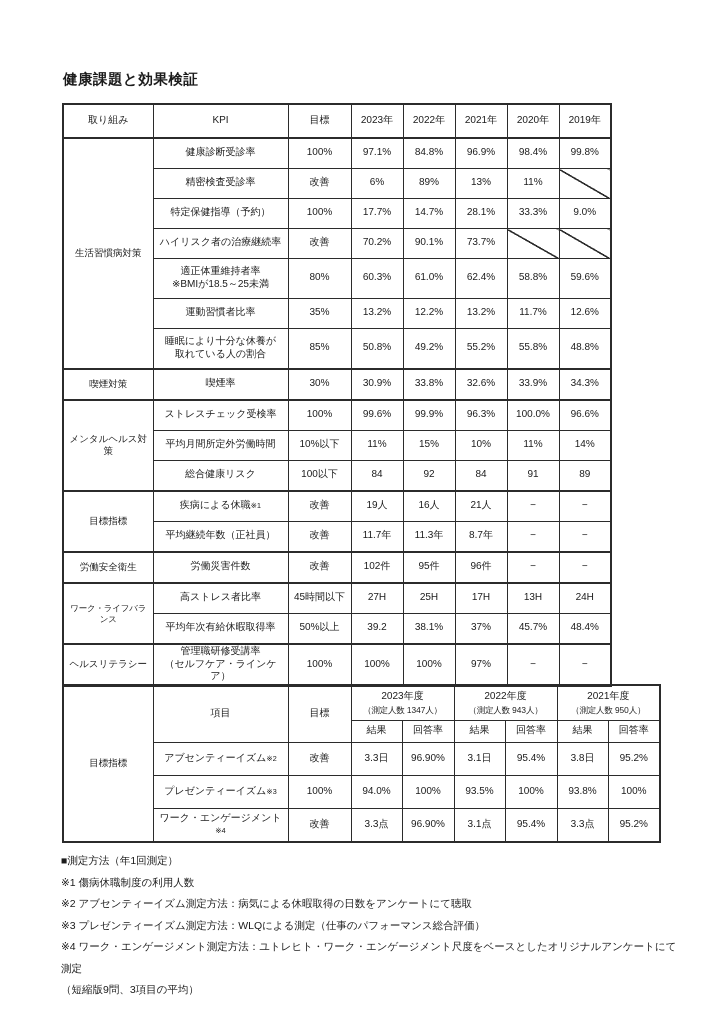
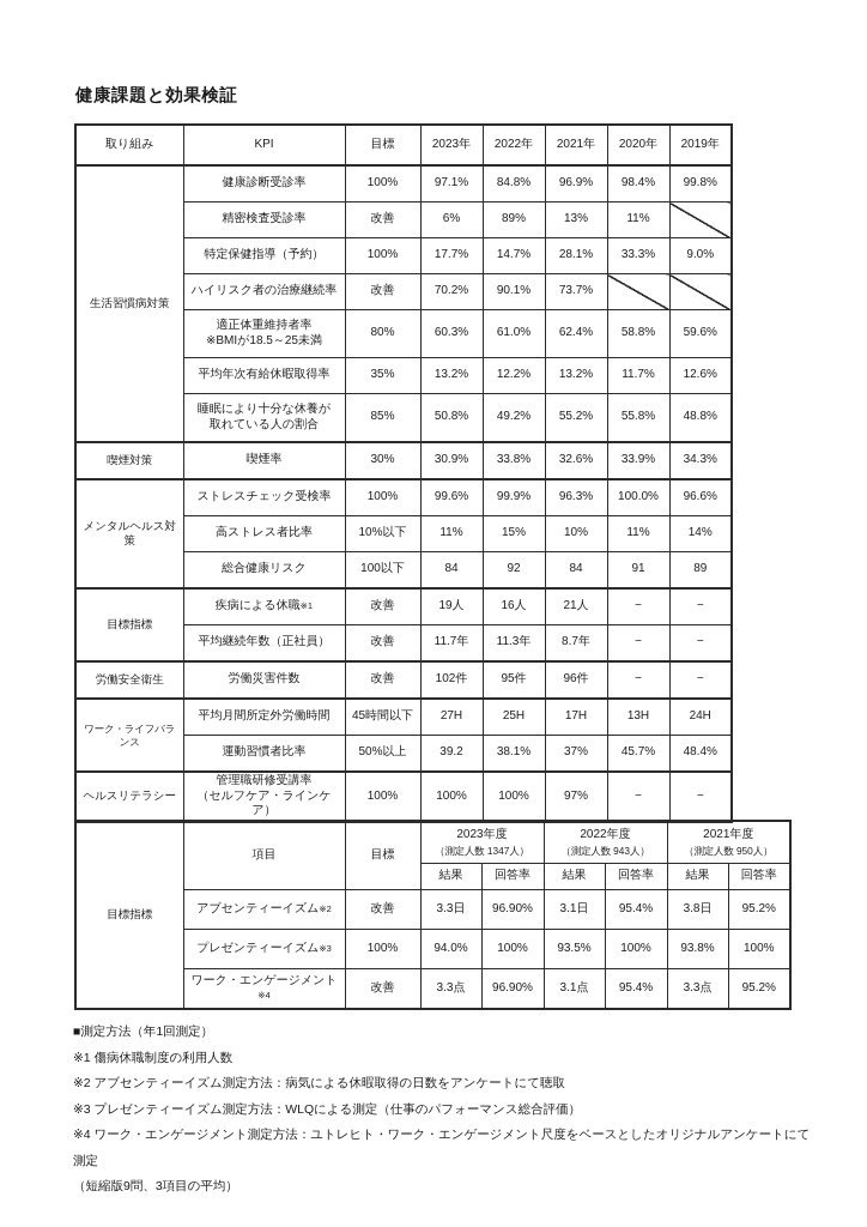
  健康課題と効果検証
  取り組み	KPI	目標	2023年	2022年	2021年	2020年	2019年
  生活習慣病対策	健康診断受診率	100%	97.1%	84.8%	96.9%	98.4%	99.8%
  精密検査受診率	改善	6%	89%	13%	11%
  特定保健指導（予約）	100%	17.7%	14.7%	28.1%	33.3%	9.0%
  ハイリスク者の治療継続率	改善	70.2%	90.1%	73.7%
  適正体重維持者率 ※BMIが18.5～25未満	80%	60.3%	61.0%	62.4%	58.8%	59.6%
- 運動習慣者比率	35%	13.2%	12.2%	13.2%	11.7%	12.6%
+ 平均年次有給休暇取得率	35%	13.2%	12.2%	13.2%	11.7%	12.6%
  睡眠により十分な休養が 取れている人の割合	85%	50.8%	49.2%	55.2%	55.8%	48.8%
  喫煙対策	喫煙率	30%	30.9%	33.8%	32.6%	33.9%	34.3%
  メンタルヘルス対策	ストレスチェック受検率	100%	99.6%	99.9%	96.3%	100.0%	96.6%
- 平均月間所定外労働時間	10%以下	11%	15%	10%	11%	14%
+ 高ストレス者比率	10%以下	11%	15%	10%	11%	14%
  総合健康リスク	100以下	84	92	84	91	89
  目標指標	疾病による休職※1	改善	19人	16人	21人	−	−
  平均継続年数（正社員）	改善	11.7年	11.3年	8.7年	−	−
  労働安全衛生	労働災害件数	改善	102件	95件	96件	−	−
- ワーク・ライフバランス	高ストレス者比率	45時間以下	27H	25H	17H	13H	24H
+ ワーク・ライフバランス	平均月間所定外労働時間	45時間以下	27H	25H	17H	13H	24H
- 平均年次有給休暇取得率	50%以上	39.2	38.1%	37%	45.7%	48.4%
+ 運動習慣者比率	50%以上	39.2	38.1%	37%	45.7%	48.4%
  ヘルスリテラシー	管理職研修受講率 （セルフケア・ラインケア）	100%	100%	100%	97%	−	−
  目標指標	項目	目標	2023年度 （測定人数 1347人）	2022年度 （測定人数 943人）	2021年度 （測定人数 950人）
  結果	回答率	結果	回答率	結果	回答率
  アブセンティーイズム※2	改善	3.3日	96.90%	3.1日	95.4%	3.8日	95.2%
  プレゼンティーイズム※3	100%	94.0%	100%	93.5%	100%	93.8%	100%
  ワーク・エンゲージメント※4	改善	3.3点	96.90%	3.1点	95.4%	3.3点	95.2%
  ■測定方法（年1回測定）
  ※1 傷病休職制度の利用人数
  ※2 アブセンティーイズム測定方法：病気による休暇取得の日数をアンケートにて聴取
  ※3 プレゼンティーイズム測定方法：WLQによる測定（仕事のパフォーマンス総合評価）
  ※4 ワーク・エンゲージメント測定方法：ユトレヒト・ワーク・エンゲージメント尺度をベースとしたオリジナルアンケートにて測定
  （短縮版9問、3項目の平均）
